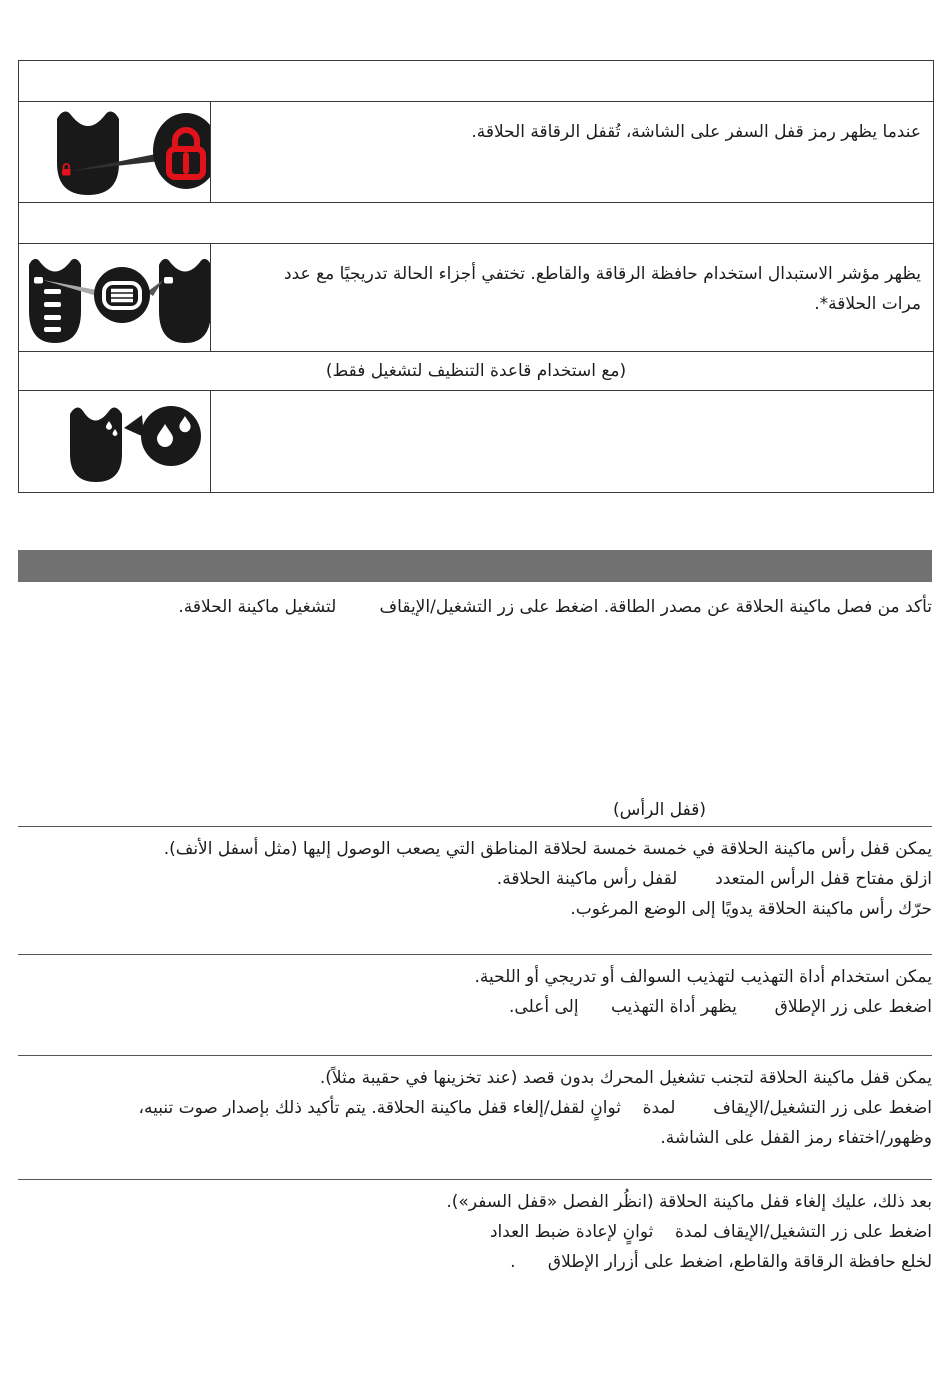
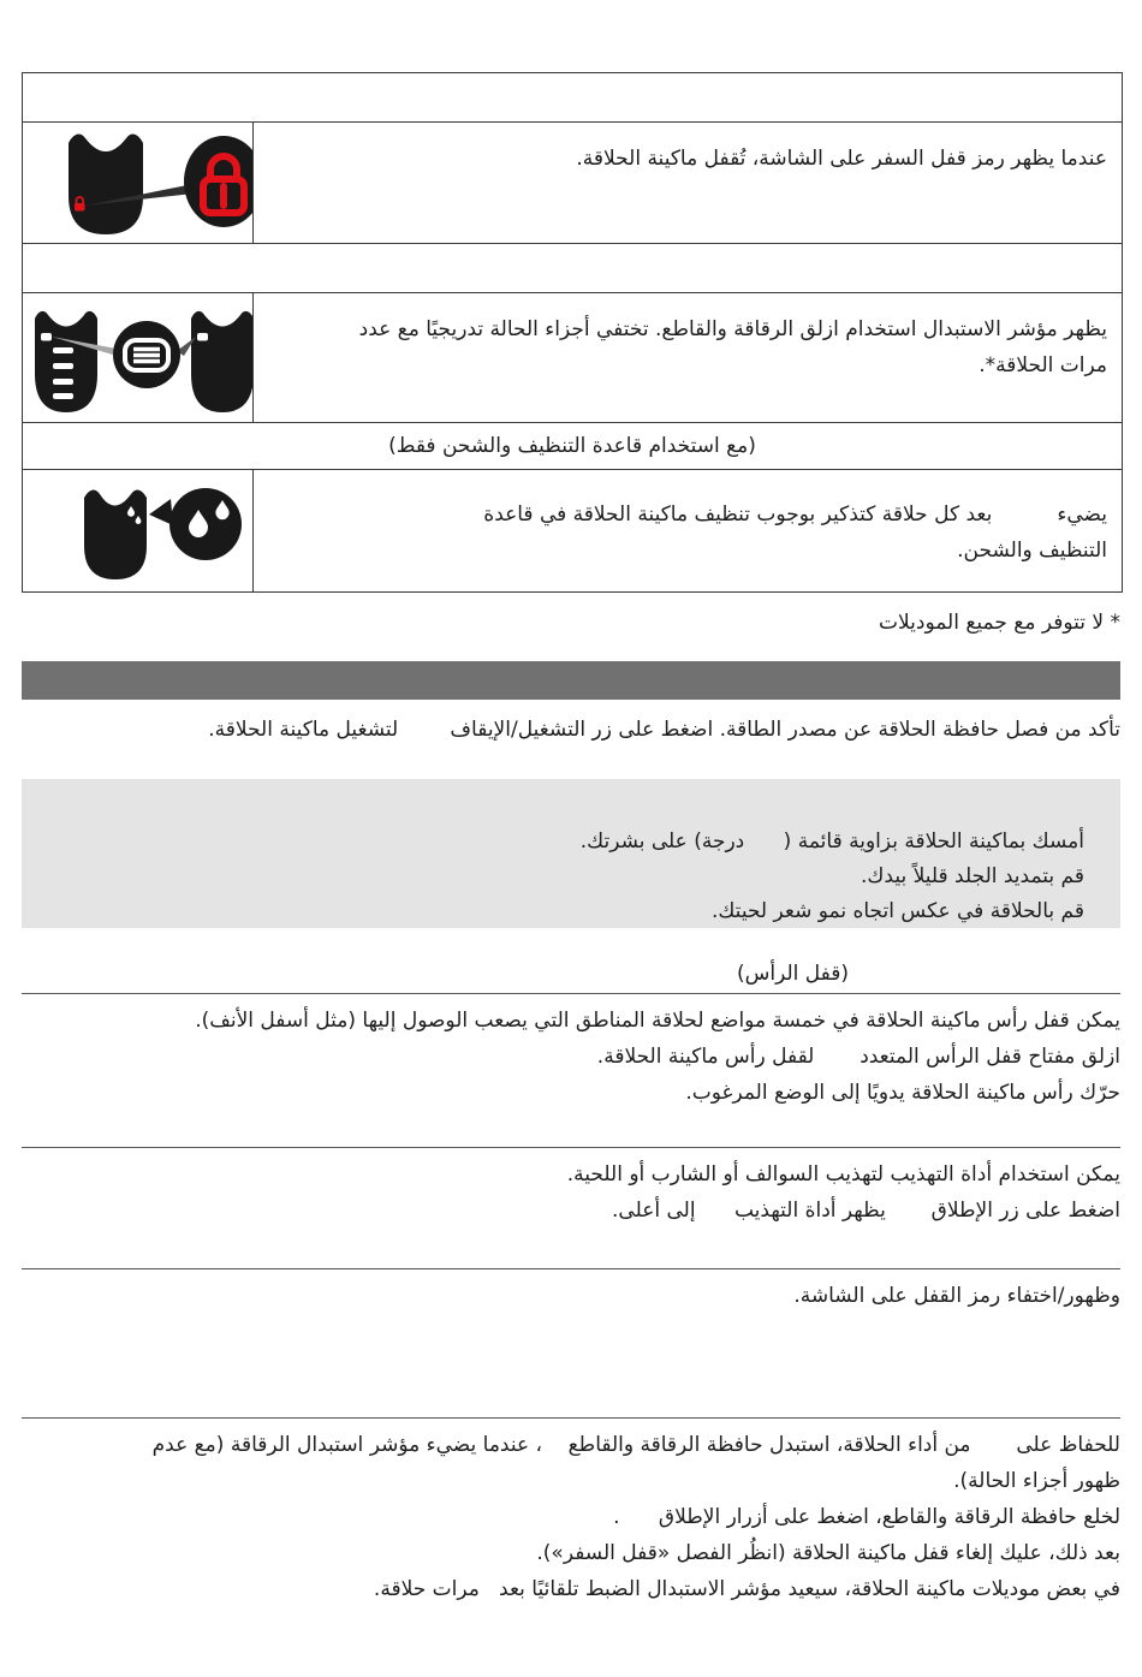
- عندما يظهر رمز قفل السفر على الشاشة، تُقفل الرقاقة الحلاقة.
+ عندما يظهر رمز قفل السفر على الشاشة، تُقفل ماكينة الحلاقة.
- يظهر مؤشر الاستبدال استخدام حافظة الرقاقة والقاطع. تختفي أجزاء الحالة تدريجيًا مع عدد
+ يظهر مؤشر الاستبدال استخدام ازلق الرقاقة والقاطع. تختفي أجزاء الحالة تدريجيًا مع عدد
  مرات الحلاقة*.
- (مع استخدام قاعدة التنظيف لتشغيل فقط)
+ (مع استخدام قاعدة التنظيف والشحن فقط)
+ يضيء بعد كل حلاقة كتذكير بوجوب تنظيف ماكينة الحلاقة في قاعدة
+ التنظيف والشحن.
+ * لا تتوفر مع جميع الموديلات
- تأكد من فصل ماكينة الحلاقة عن مصدر الطاقة. اضغط على زر التشغيل/الإيقاف لتشغيل ماكينة الحلاقة.
+ تأكد من فصل حافظة الحلاقة عن مصدر الطاقة. اضغط على زر التشغيل/الإيقاف لتشغيل ماكينة الحلاقة.
+ أمسك بماكينة الحلاقة بزاوية قائمة ( درجة) على بشرتك.
+ قم بتمديد الجلد قليلاً بيدك.
+ قم بالحلاقة في عكس اتجاه نمو شعر لحيتك.
  (قفل الرأس)
- يمكن قفل رأس ماكينة الحلاقة في خمسة خمسة لحلاقة المناطق التي يصعب الوصول إليها (مثل أسفل الأنف).
+ يمكن قفل رأس ماكينة الحلاقة في خمسة مواضع لحلاقة المناطق التي يصعب الوصول إليها (مثل أسفل الأنف).
  ازلق مفتاح قفل الرأس المتعدد لقفل رأس ماكينة الحلاقة.
  حرّك رأس ماكينة الحلاقة يدويًا إلى الوضع المرغوب.
- يمكن استخدام أداة التهذيب لتهذيب السوالف أو تدريجي أو اللحية.
+ يمكن استخدام أداة التهذيب لتهذيب السوالف أو الشارب أو اللحية.
  اضغط على زر الإطلاق يظهر أداة التهذيب إلى أعلى.
- يمكن قفل ماكينة الحلاقة لتجنب تشغيل المحرك بدون قصد (عند تخزينها في حقيبة مثلاً).
- اضغط على زر التشغيل/الإيقاف لمدة ثوانٍ لقفل/إلغاء قفل ماكينة الحلاقة. يتم تأكيد ذلك بإصدار صوت تنبيه،
  وظهور/اختفاء رمز القفل على الشاشة.
+ للحفاظ على من أداء الحلاقة، استبدل حافظة الرقاقة والقاطع ، عندما يضيء مؤشر استبدال الرقاقة (مع عدم
+ ظهور أجزاء الحالة).
- بعد ذلك، عليك إلغاء قفل ماكينة الحلاقة (انظُر الفصل «قفل السفر»).
+ لخلع حافظة الرقاقة والقاطع، اضغط على أزرار الإطلاق .
- اضغط على زر التشغيل/الإيقاف لمدة ثوانٍ لإعادة ضبط العداد
- لخلع حافظة الرقاقة والقاطع، اضغط على أزرار الإطلاق .
+ بعد ذلك، عليك إلغاء قفل ماكينة الحلاقة (انظُر الفصل «قفل السفر»).
+ في بعض موديلات ماكينة الحلاقة، سيعيد مؤشر الاستبدال الضبط تلقائيًا بعد مرات حلاقة.
